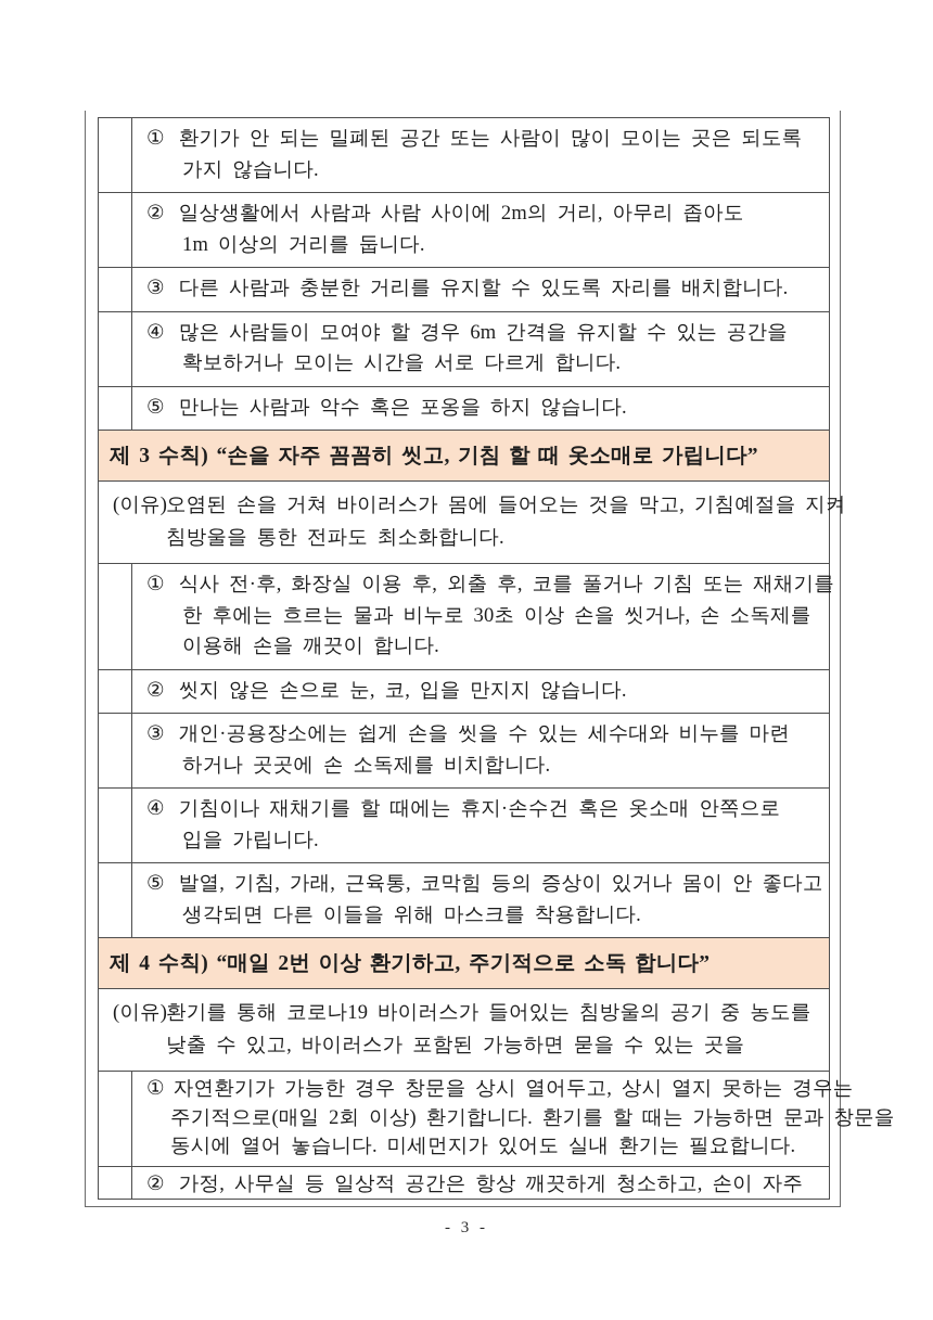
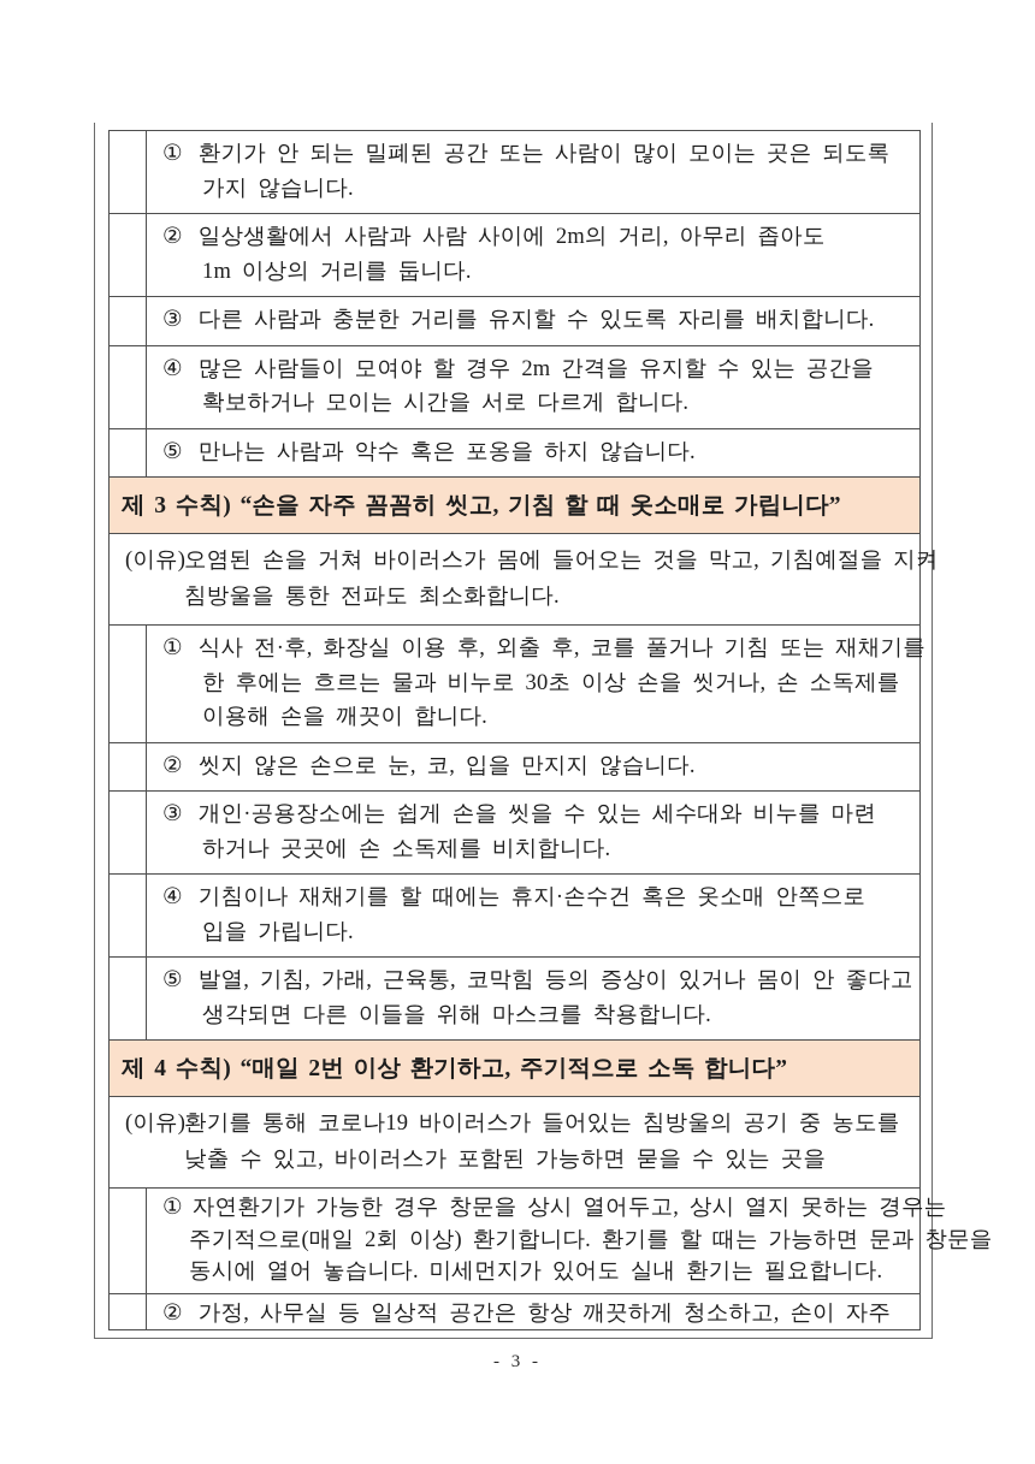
  ① 환기가 안 되는 밀폐된 공간 또는 사람이 많이 모이는 곳은 되도록
  가지 않습니다.
  ② 일상생활에서 사람과 사람 사이에 2m의 거리, 아무리 좁아도
  1m 이상의 거리를 둡니다.
  ③ 다른 사람과 충분한 거리를 유지할 수 있도록 자리를 배치합니다.
- ④ 많은 사람들이 모여야 할 경우 6m 간격을 유지할 수 있는 공간을
+ ④ 많은 사람들이 모여야 할 경우 2m 간격을 유지할 수 있는 공간을
  확보하거나 모이는 시간을 서로 다르게 합니다.
  ⑤ 만나는 사람과 악수 혹은 포옹을 하지 않습니다.
  제 3 수칙) “손을 자주 꼼꼼히 씻고, 기침 할 때 옷소매로 가립니다”
  (이유)
  오염된 손을 거쳐 바이러스가 몸에 들어오는 것을 막고, 기침예절을 지켜
  침방울을 통한 전파도 최소화합니다.
  ① 식사 전·후, 화장실 이용 후, 외출 후, 코를 풀거나 기침 또는 재채기를
  한 후에는 흐르는 물과 비누로 30초 이상 손을 씻거나, 손 소독제를
  이용해 손을 깨끗이 합니다.
  ② 씻지 않은 손으로 눈, 코, 입을 만지지 않습니다.
  ③ 개인·공용장소에는 쉽게 손을 씻을 수 있는 세수대와 비누를 마련
  하거나 곳곳에 손 소독제를 비치합니다.
  ④ 기침이나 재채기를 할 때에는 휴지·손수건 혹은 옷소매 안쪽으로
  입을 가립니다.
  ⑤ 발열, 기침, 가래, 근육통, 코막힘 등의 증상이 있거나 몸이 안 좋다고
  생각되면 다른 이들을 위해 마스크를 착용합니다.
  제 4 수칙) “매일 2번 이상 환기하고, 주기적으로 소독 합니다”
  (이유)
  환기를 통해 코로나19 바이러스가 들어있는 침방울의 공기 중 농도를
  낮출 수 있고, 바이러스가 포함된 가능하면 묻을 수 있는 곳을
  ① 자연환기가 가능한 경우 창문을 상시 열어두고, 상시 열지 못하는 경우는
  주기적으로(매일 2회 이상) 환기합니다. 환기를 할 때는 가능하면 문과 창문을
  동시에 열어 놓습니다. 미세먼지가 있어도 실내 환기는 필요합니다.
  ② 가정, 사무실 등 일상적 공간은 항상 깨끗하게 청소하고, 손이 자주
  - 3 -
